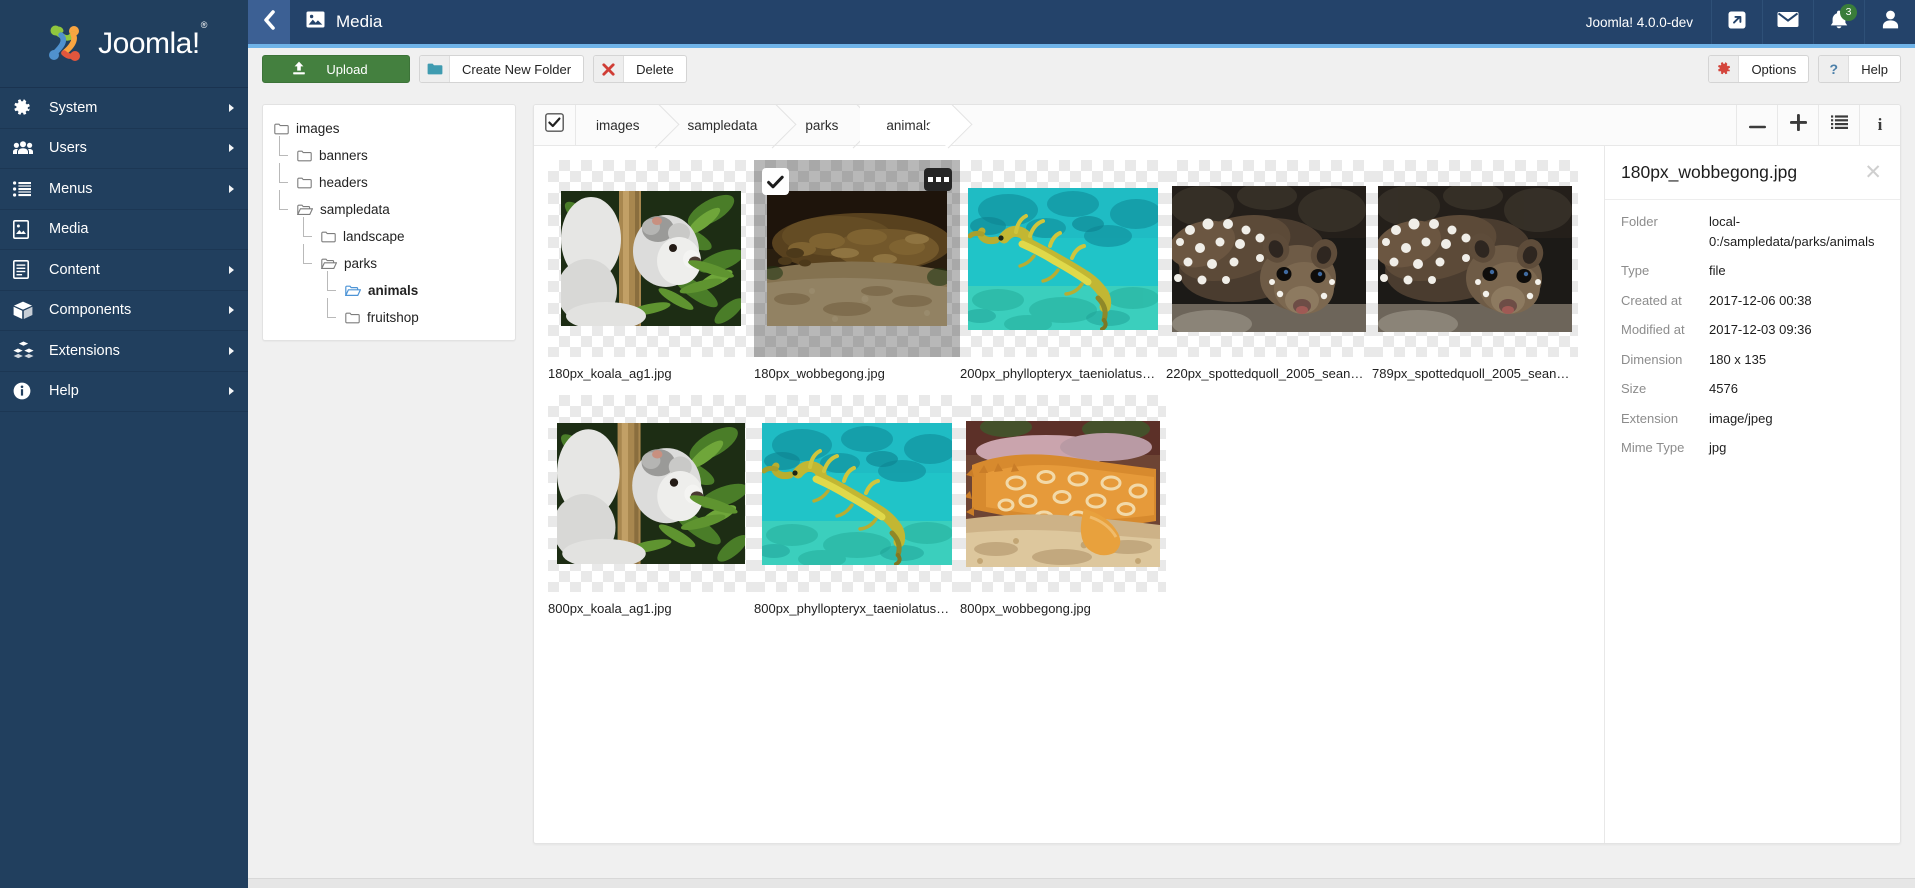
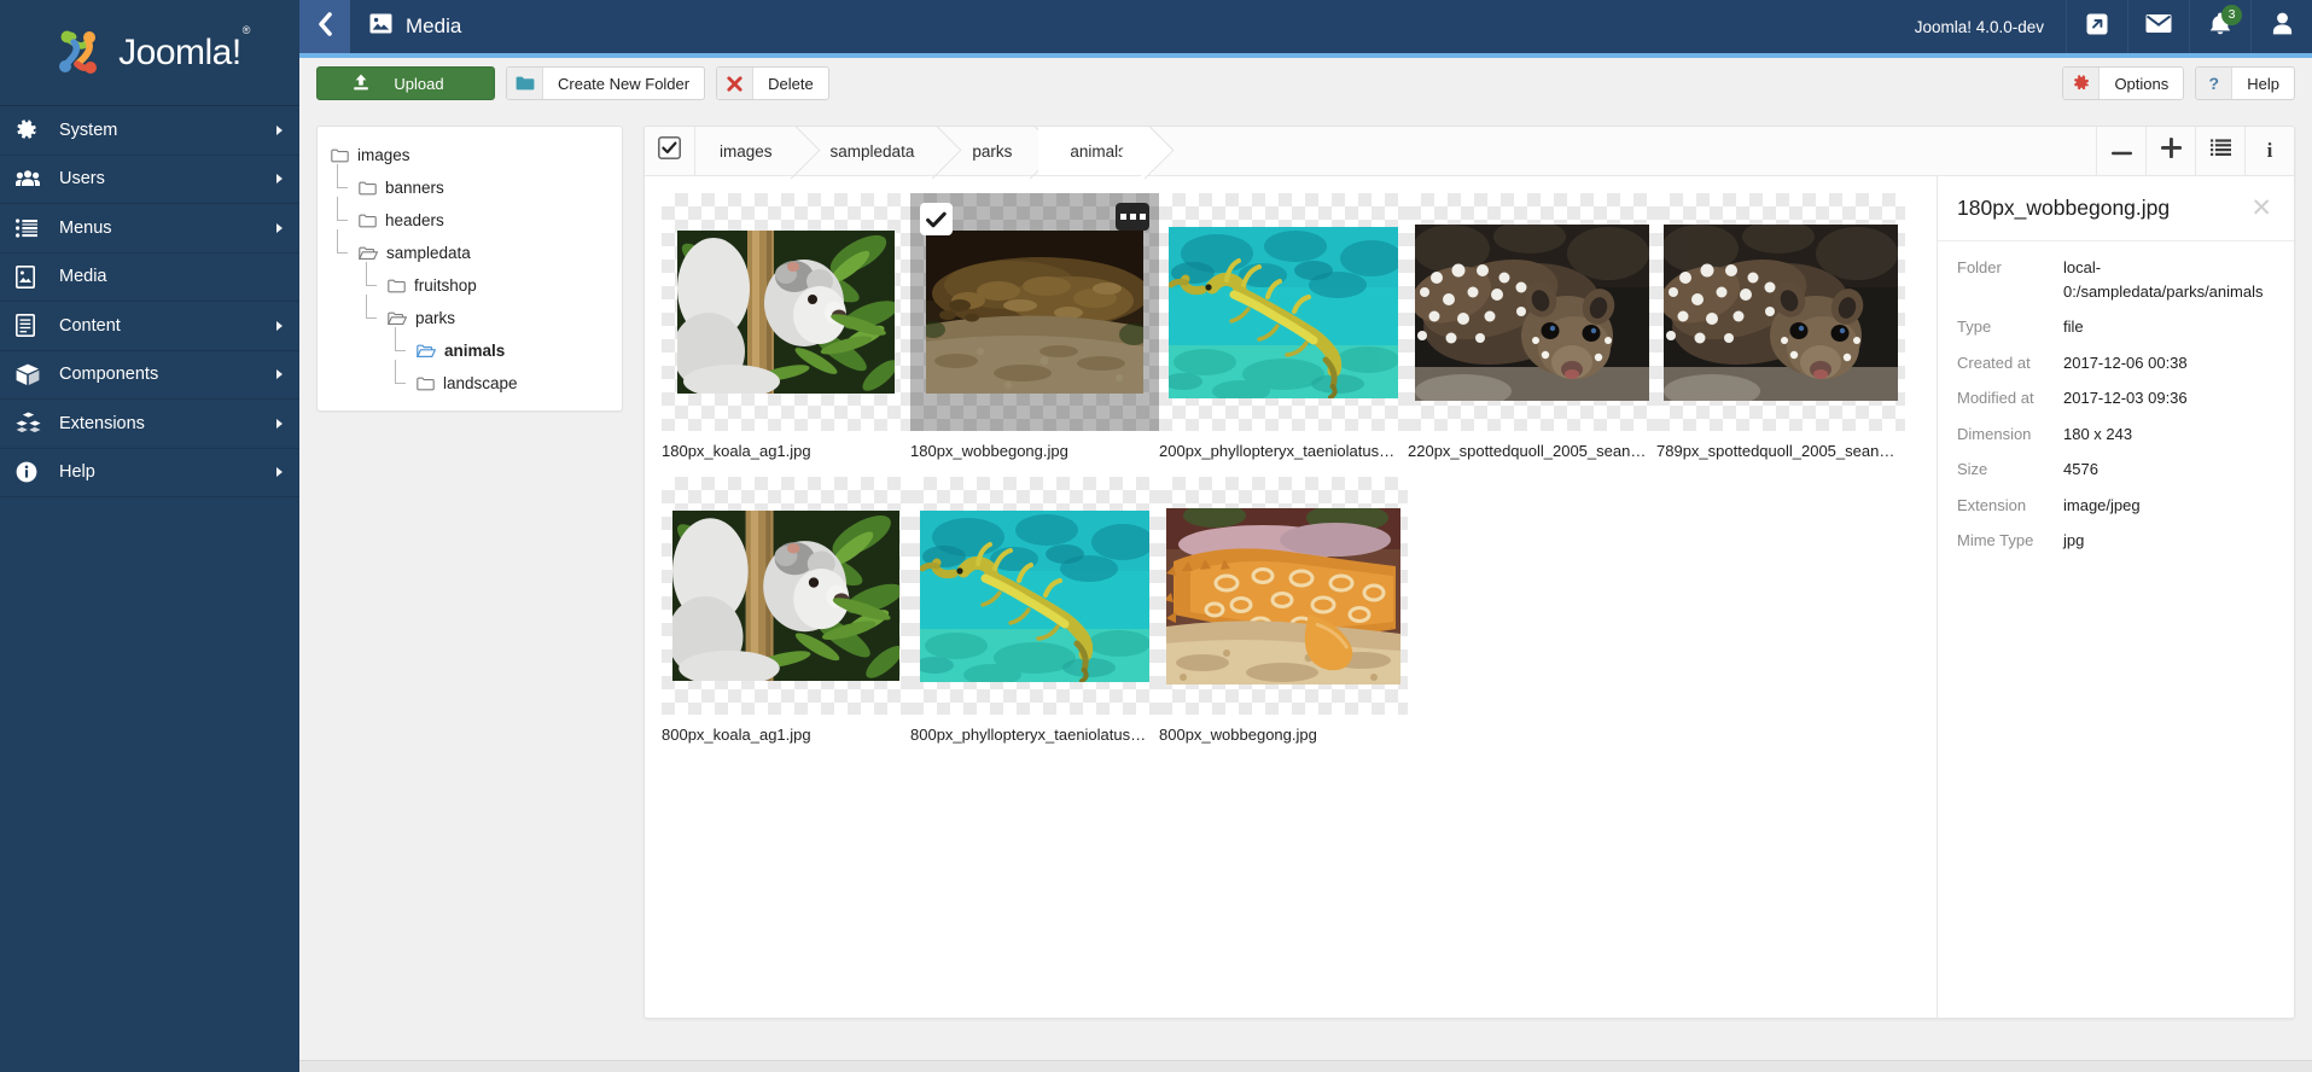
  Joomla!®
  System
  Users
  Menus
  Media
  Content
  Components
  Extensions
  Help
  Media
  Joomla! 4.0.0-dev
  3
  Upload
  Create New Folder
  Delete
  Options
  ?
  Help
  images
  banners
  headers
  sampledata
- landscape
+ fruitshop
  parks
  animals
- fruitshop
+ landscape
  images
  sampledata
  parks
  animal
  i
  180px_koala_ag1.jpg
  180px_wobbegong.jpg
  200px_phyllopteryx_taeniolatus1.jp
  220px_spottedquoll_2005_seanmcc
  789px_spottedquoll_2005_seanmcc
  800px_koala_ag1.jpg
  800px_phyllopteryx_taeniolatus1.jp
  800px_wobbegong.jpg
  180px_wobbegong.jpg
  ✕
  Folder
  local-0:/sampledata/parks/animals
  Type
  file
  Created at
  2017-12-06 00:38
  Modified at
  2017-12-03 09:36
  Dimension
- 180 x 135
+ 180 x 243
  Size
  4576
  Extension
  image/jpeg
  Mime Type
  jpg
